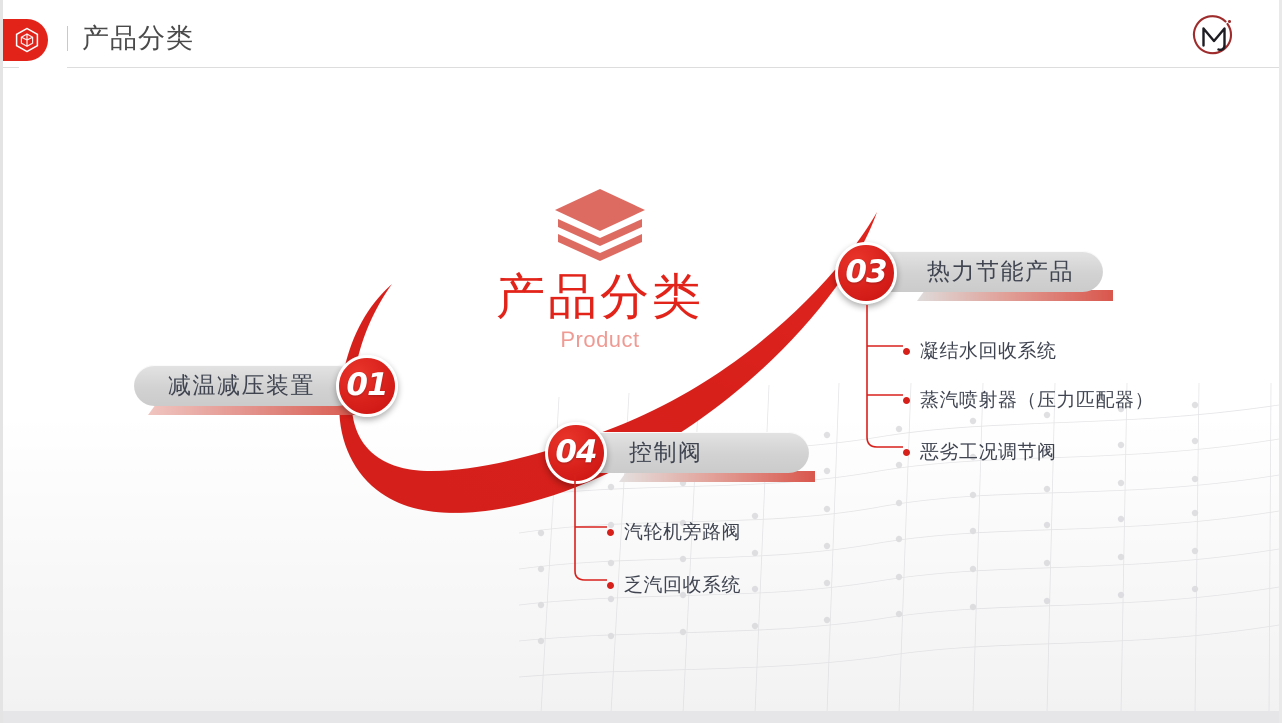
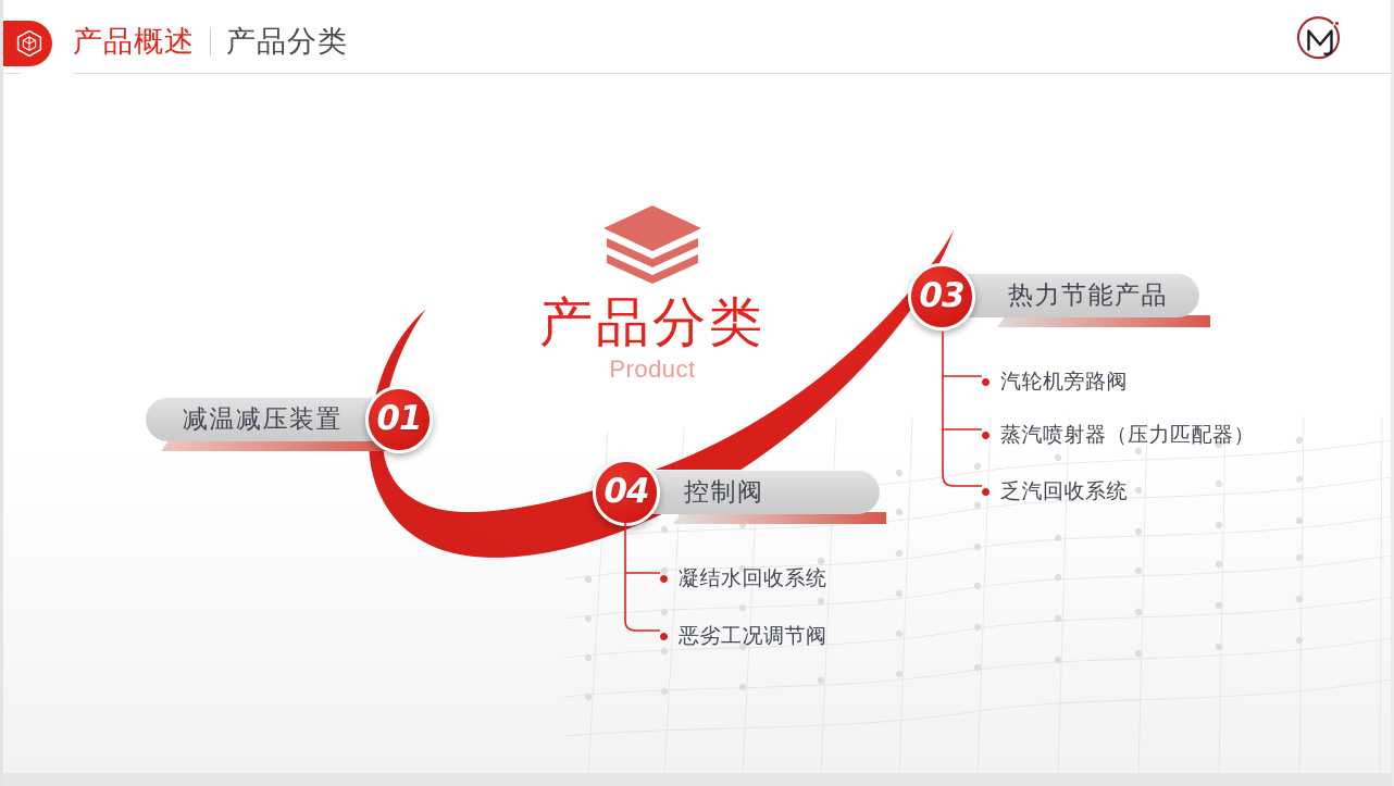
+ 产品概述
  产品分类
  产品分类
  Product
  减温减压装置
  01
  控制阀
  04
  热力节能产品
  03
- 汽轮机旁路阀
+ 凝结水回收系统
- 乏汽回收系统
+ 恶劣工况调节阀
- 凝结水回收系统
+ 汽轮机旁路阀
  蒸汽喷射器（压力匹配器）
- 恶劣工况调节阀
+ 乏汽回收系统
